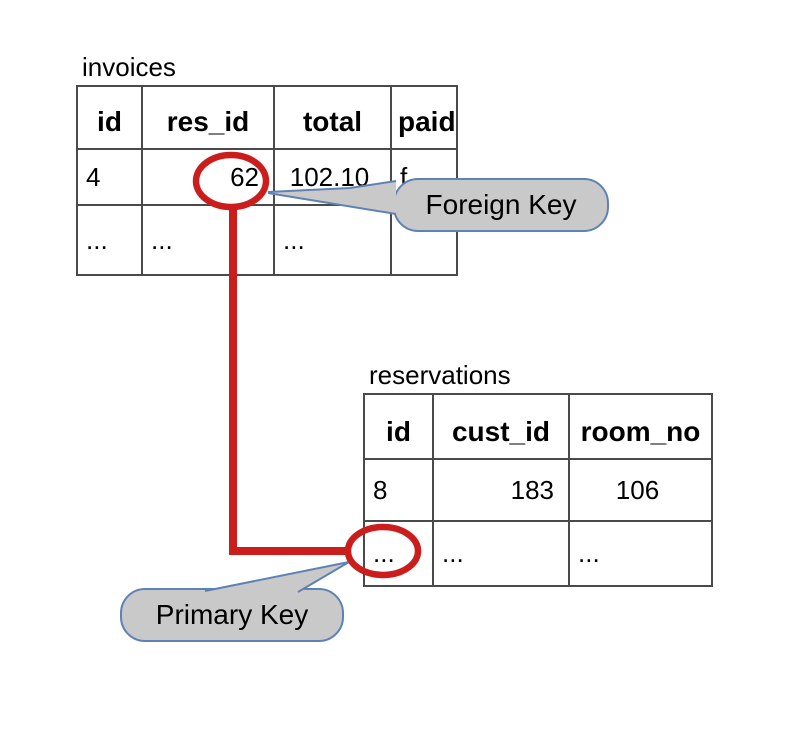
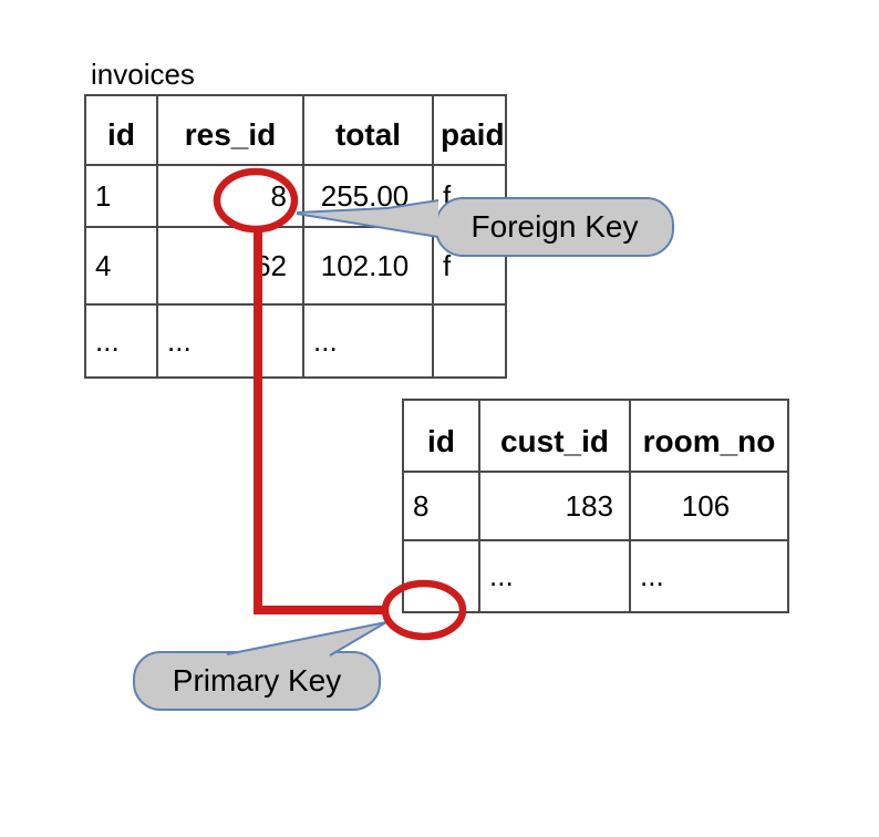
  invoices
  id	res_id	total	paid
+ 1	8	255.00	f
  4	62	102.10	f
  ...	...	...
- reservations
  id	cust_id	room_no
  8	183	106
  ...	...	...
  Foreign Key
  Primary Key
